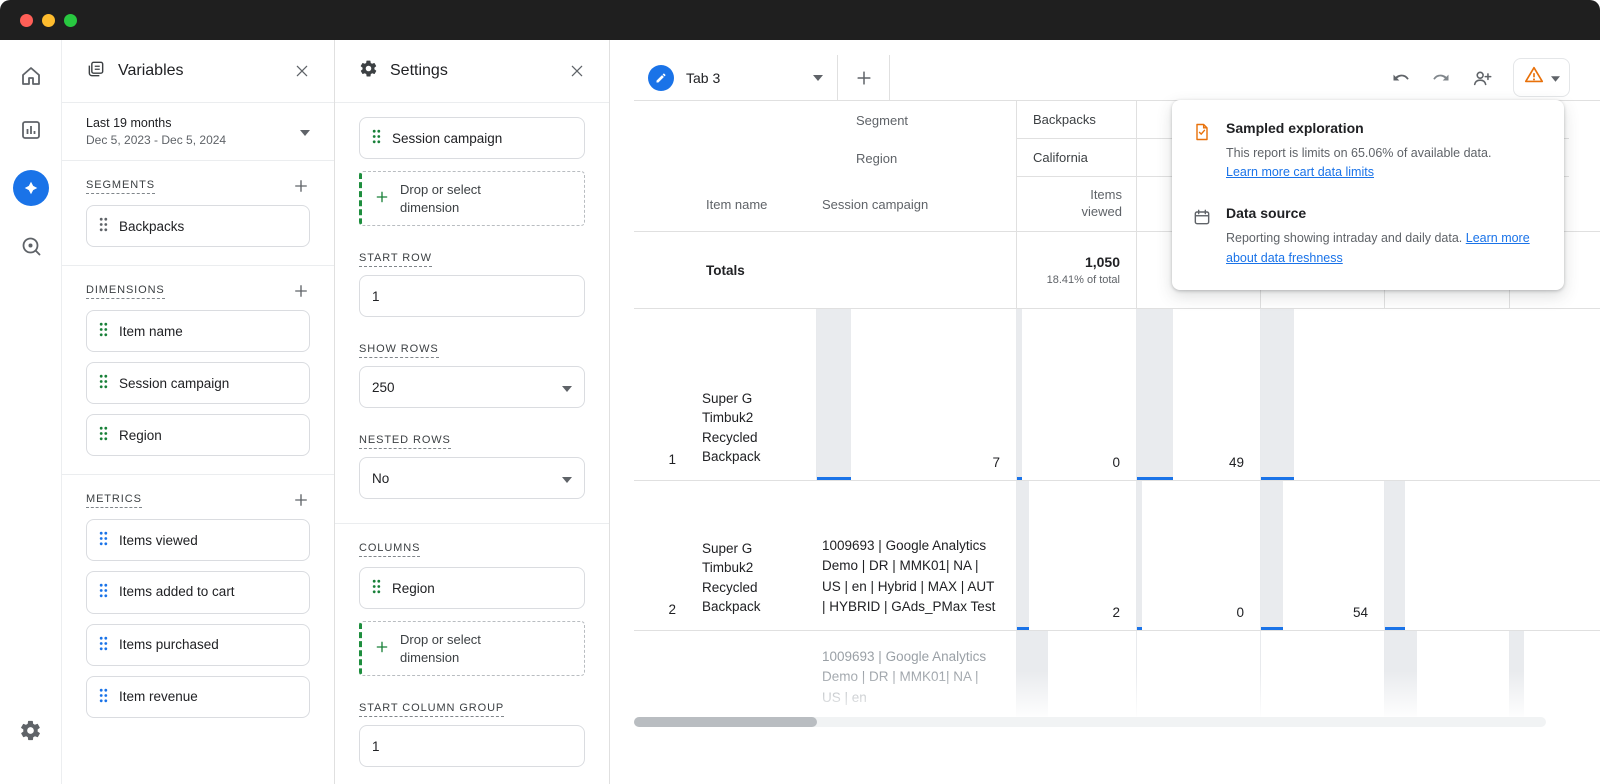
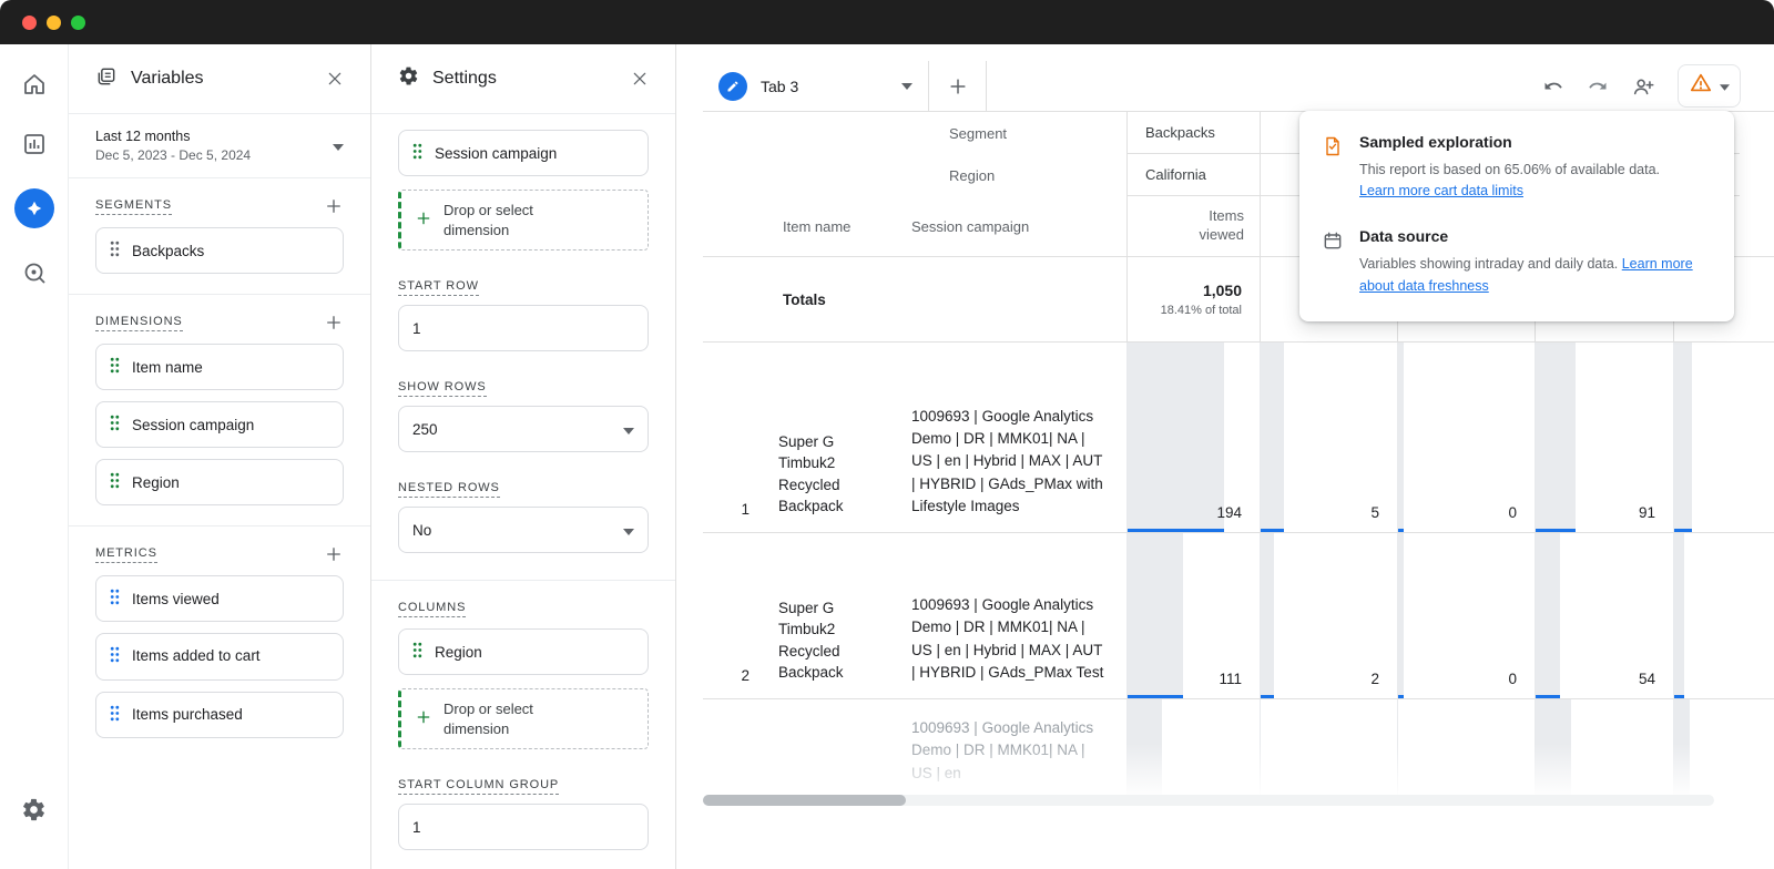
  Variables
- Last 19 months
+ Last 12 months
  Dec 5, 2023 - Dec 5, 2024
  SEGMENTS
  Backpacks
  DIMENSIONS
  Item name
  Session campaign
  Region
  METRICS
  Items viewed
  Items added to cart
  Items purchased
- Item revenue
  Settings
  Session campaign
  Drop or select dimension
  START ROW
  1
  SHOW ROWS
  250
  NESTED ROWS
  No
  COLUMNS
  Region
  Drop or select dimension
  START COLUMN GROUP
  1
  Tab 3
  Segment
  Backpacks
  Region
  California
  Item name
  Session campaign
  Items viewed
  Totals
  1,050
  18.41% of total
  1
  Super G Timbuk2 Recycled Backpack
+ 1009693 | Google Analytics Demo | DR | MMK01| NA | US | en | Hybrid | MAX | AUT | HYBRID | GAds_PMax with Lifestyle Images
+ 194
- 7
+ 5
  0
- 49
+ 91
  2
  Super G Timbuk2 Recycled Backpack
  1009693 | Google Analytics Demo | DR | MMK01| NA | US | en | Hybrid | MAX | AUT | HYBRID | GAds_PMax Test
+ 111
  2
  0
  54
  Sampled exploration
- This report is limits on 65.06% of available data.
+ This report is based on 65.06% of available data.
  Learn more cart data limits
  Data source
- Reporting showing intraday and daily data. Learn more about data freshness
+ Variables showing intraday and daily data. Learn more about data freshness
